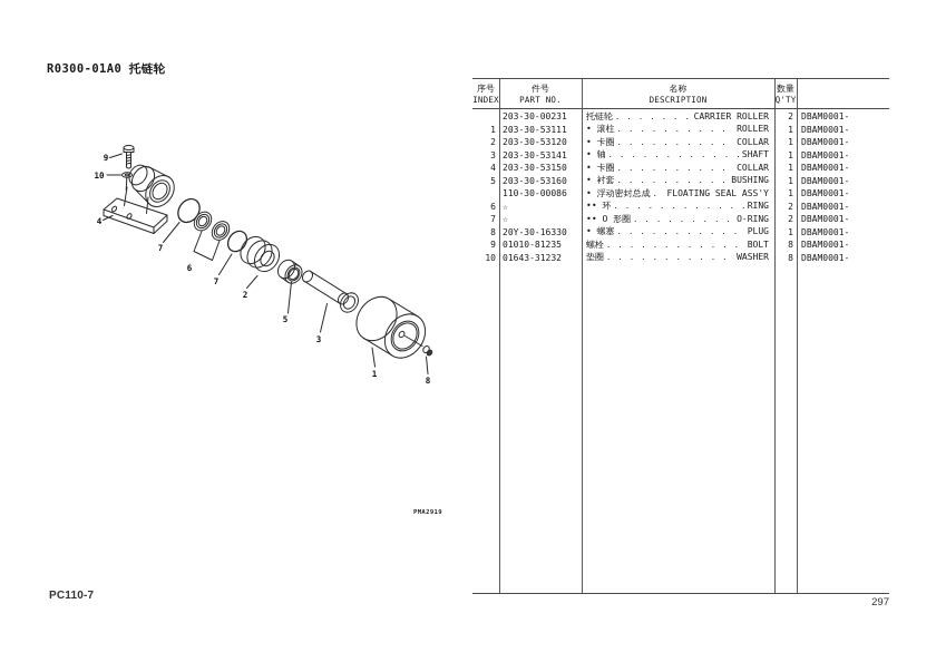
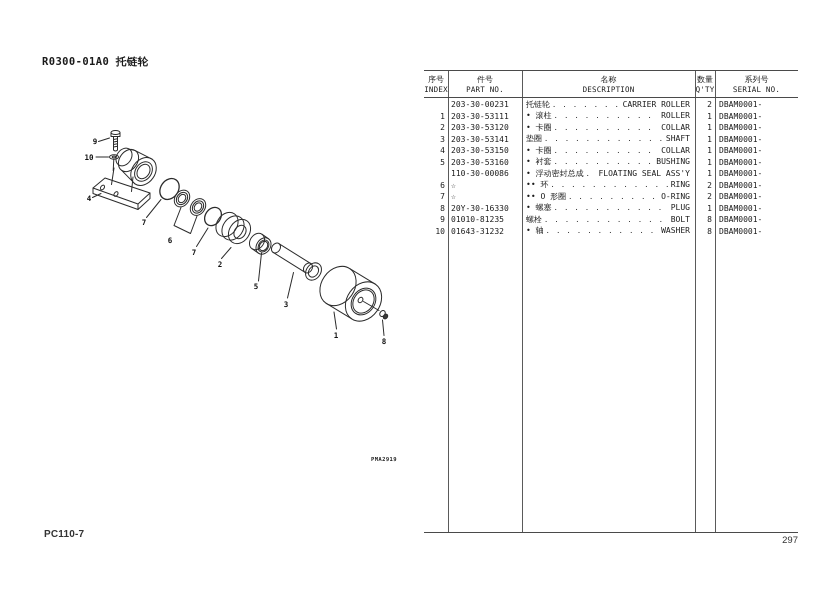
  R0300-01A0 托链轮
  9
  10
  4
  7
  6
  7
  2
  5
  3
  1
  8
  序号
  INDEX
  件号
  PART NO.
  名称
  DESCRIPTION
  数量
  Q'TY
+ 系列号
+ SERIAL NO.
  203-30-00231
  托链轮
  CARRIER ROLLER
  2
  DBAM0001-
  1
  203-30-53111
  • 滚柱
  ROLLER
  1
  DBAM0001-
  2
  203-30-53120
  • 卡圈
  COLLAR
  1
  DBAM0001-
  3
  203-30-53141
- • 轴
+ 垫圈
  SHAFT
  1
  DBAM0001-
  4
  203-30-53150
  • 卡圈
  COLLAR
  1
  DBAM0001-
  5
  203-30-53160
  • 衬套
  BUSHING
  1
  DBAM0001-
  110-30-00086
  • 浮动密封总成
  FLOATING SEAL ASS'Y
  1
  DBAM0001-
  6
  ☆
  •• 环
  RING
  2
  DBAM0001-
  7
  ☆
  •• O 形圈
  O-RING
  2
  DBAM0001-
  8
  20Y-30-16330
  • 螺塞
  PLUG
  1
  DBAM0001-
  9
  01010-81235
  螺栓
  BOLT
  8
  DBAM0001-
  10
  01643-31232
- 垫圈
+ • 轴
  WASHER
  8
  DBAM0001-
  PC110-7
  297
